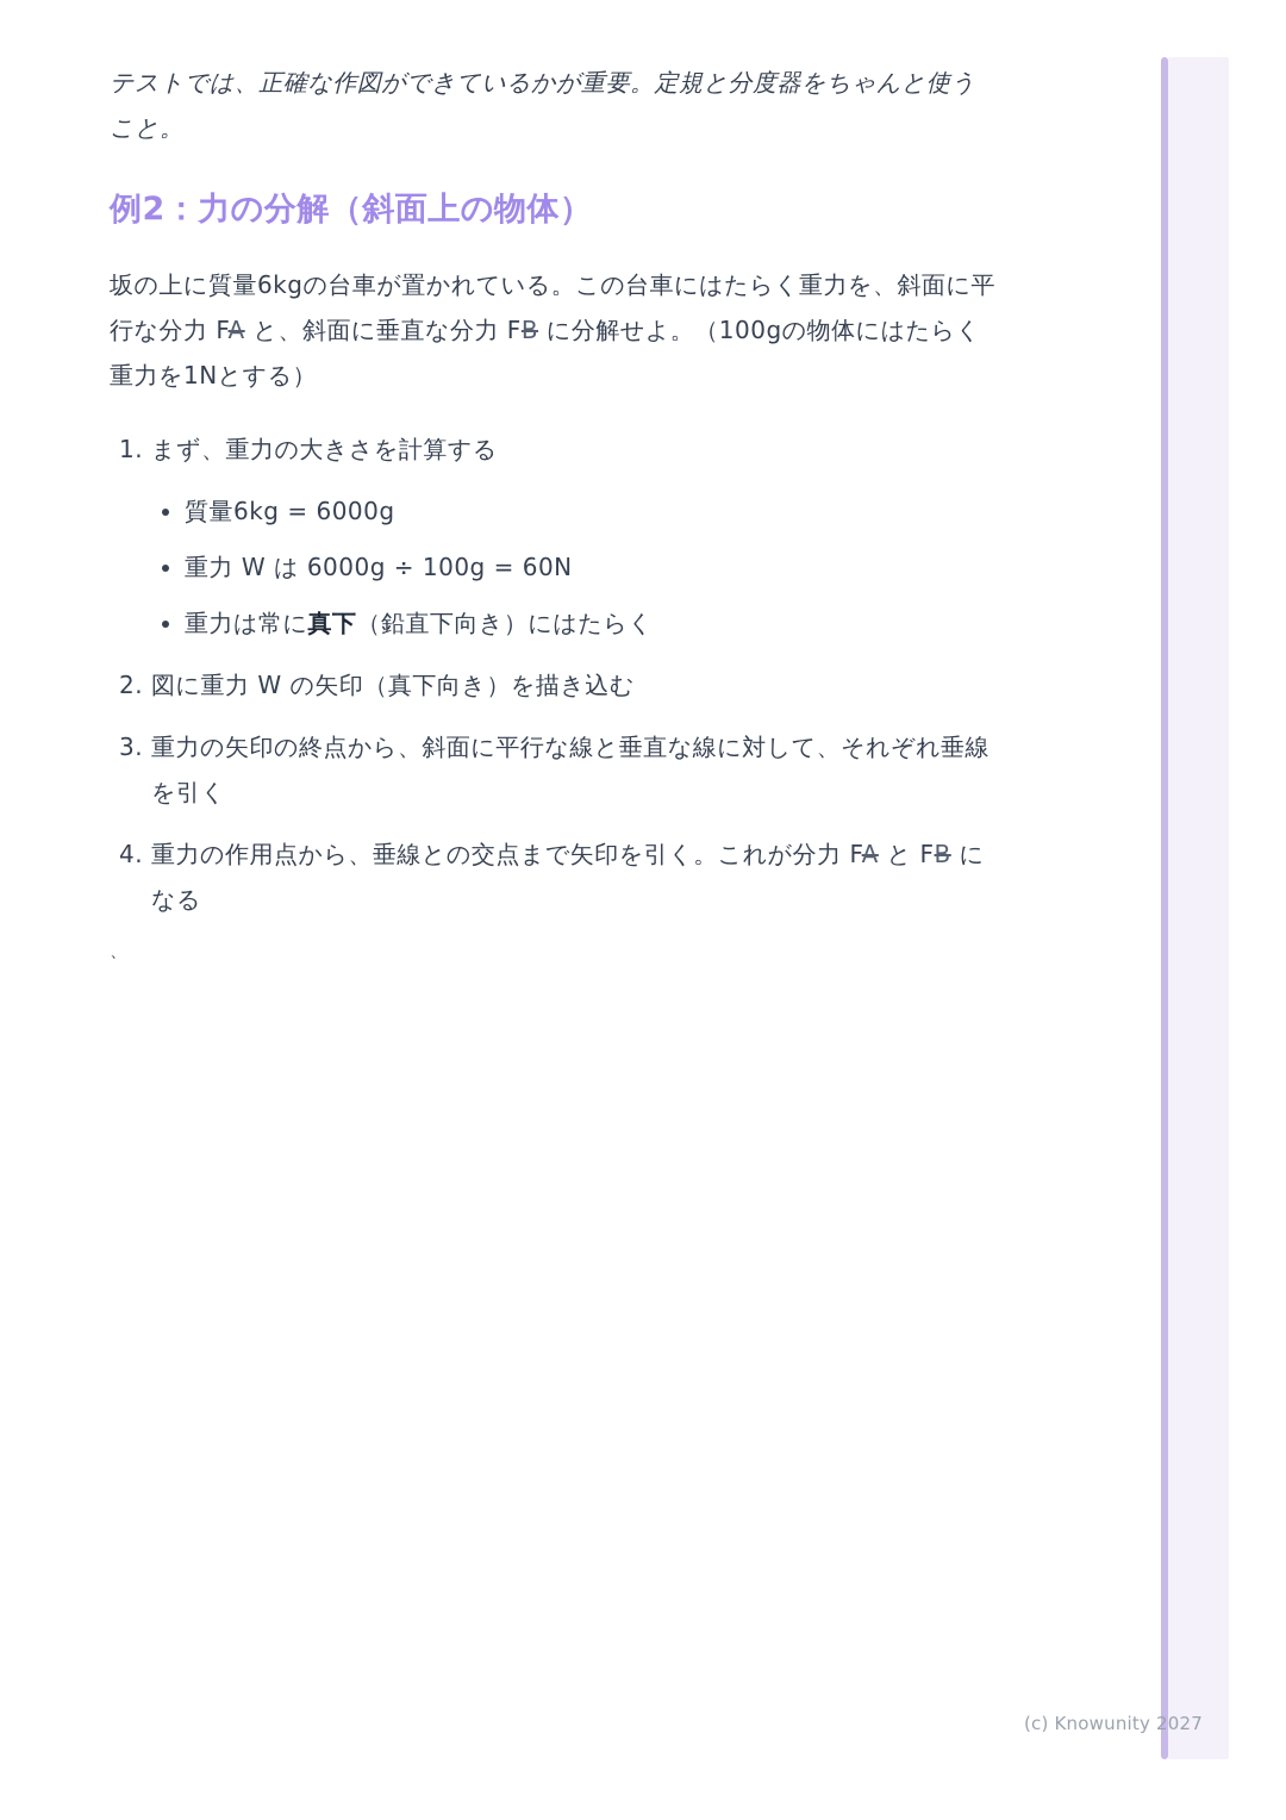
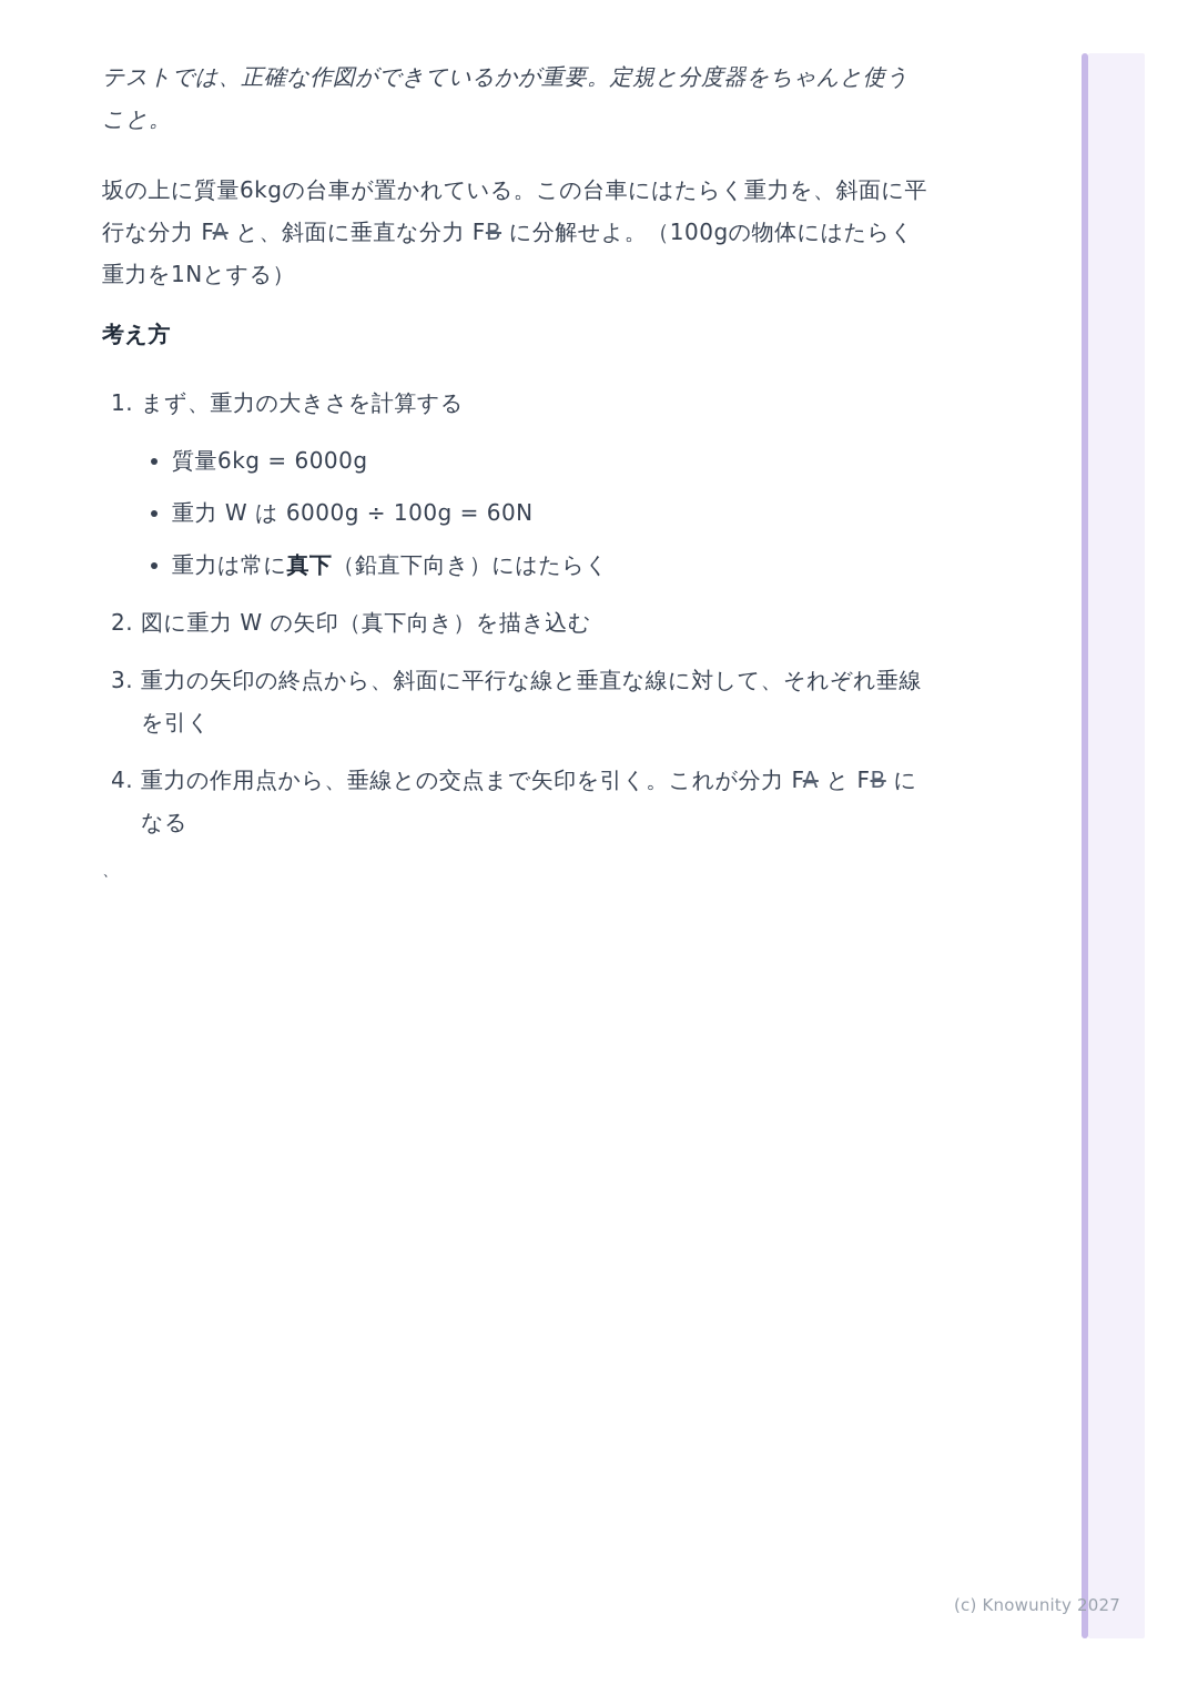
  テストでは、正確な作図ができているかが重要。定規と分度器をちゃんと使うこと。
- 例2：力の分解（斜面上の物体）
  坂の上に質量6kgの台車が置かれている。この台車にはたらく重力を、斜面に平行な分力 FA と、斜面に垂直な分力 FB に分解せよ。（100gの物体にはたらく重力を1Nとする）
+ 考え方
  まず、重力の大きさを計算する
  質量6kg = 6000g
  重力 W は 6000g ÷ 100g = 60N
  重力は常に真下（鉛直下向き）にはたらく
  図に重力 W の矢印（真下向き）を描き込む
  重力の矢印の終点から、斜面に平行な線と垂直な線に対して、それぞれ垂線を引く
  重力の作用点から、垂線との交点まで矢印を引く。これが分力 FA と FB になる
  、
  (c) Knowunity 2027
